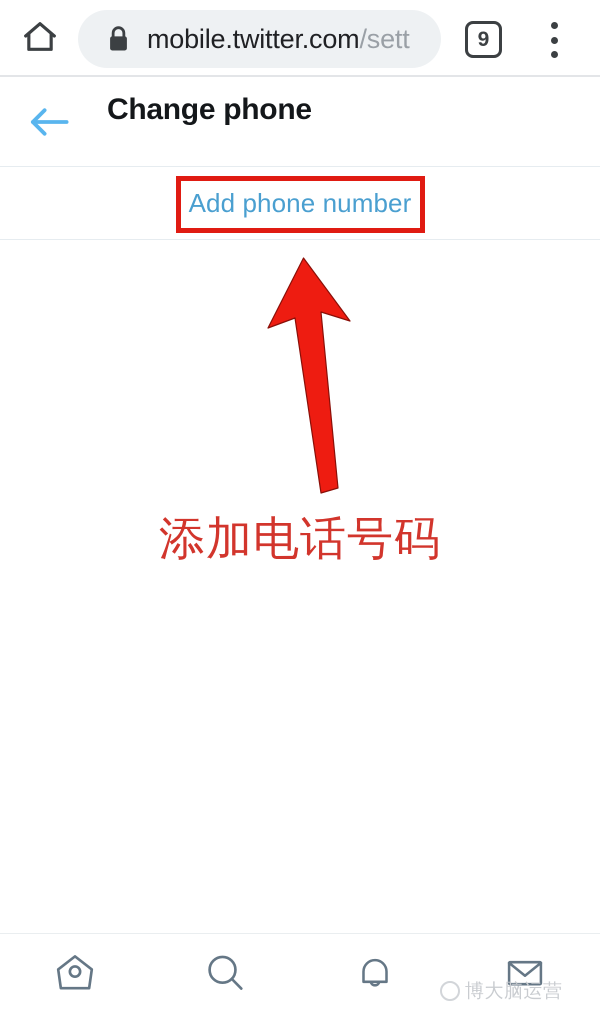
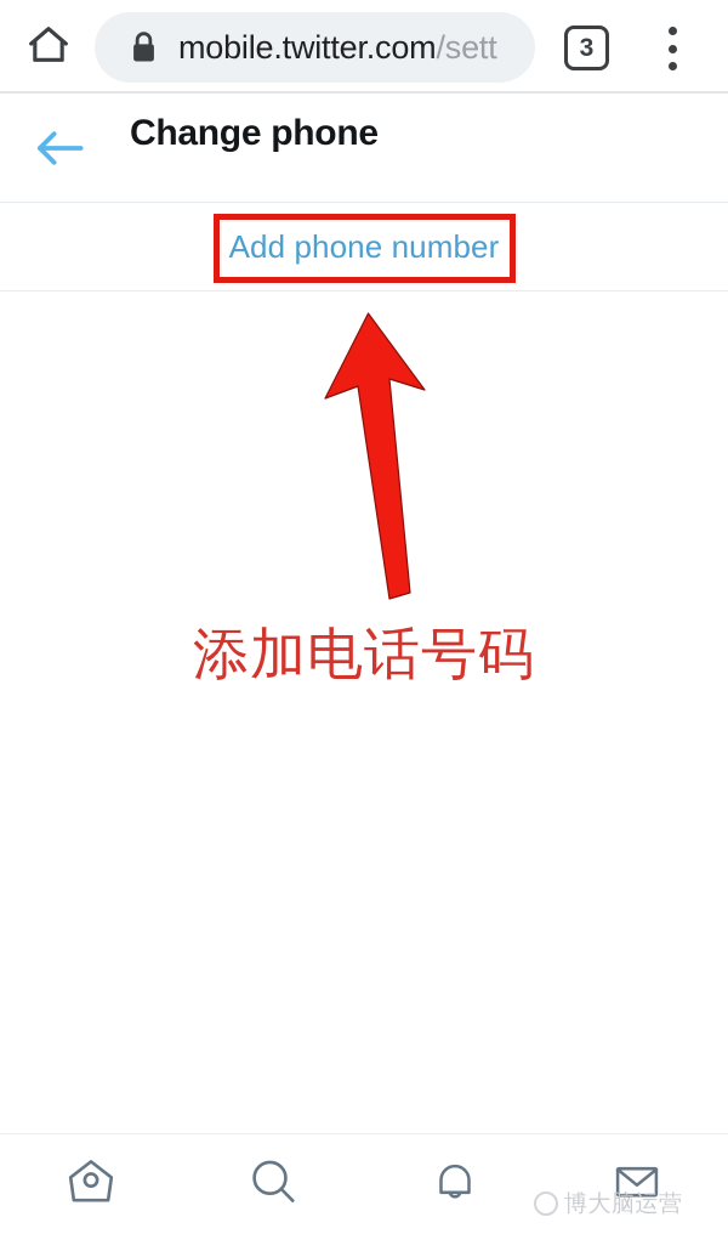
  mobile.twitter.com/sett
- 9
+ 3
  Change phone
  Add phone number
  添加电话号码
  博大脑运营
